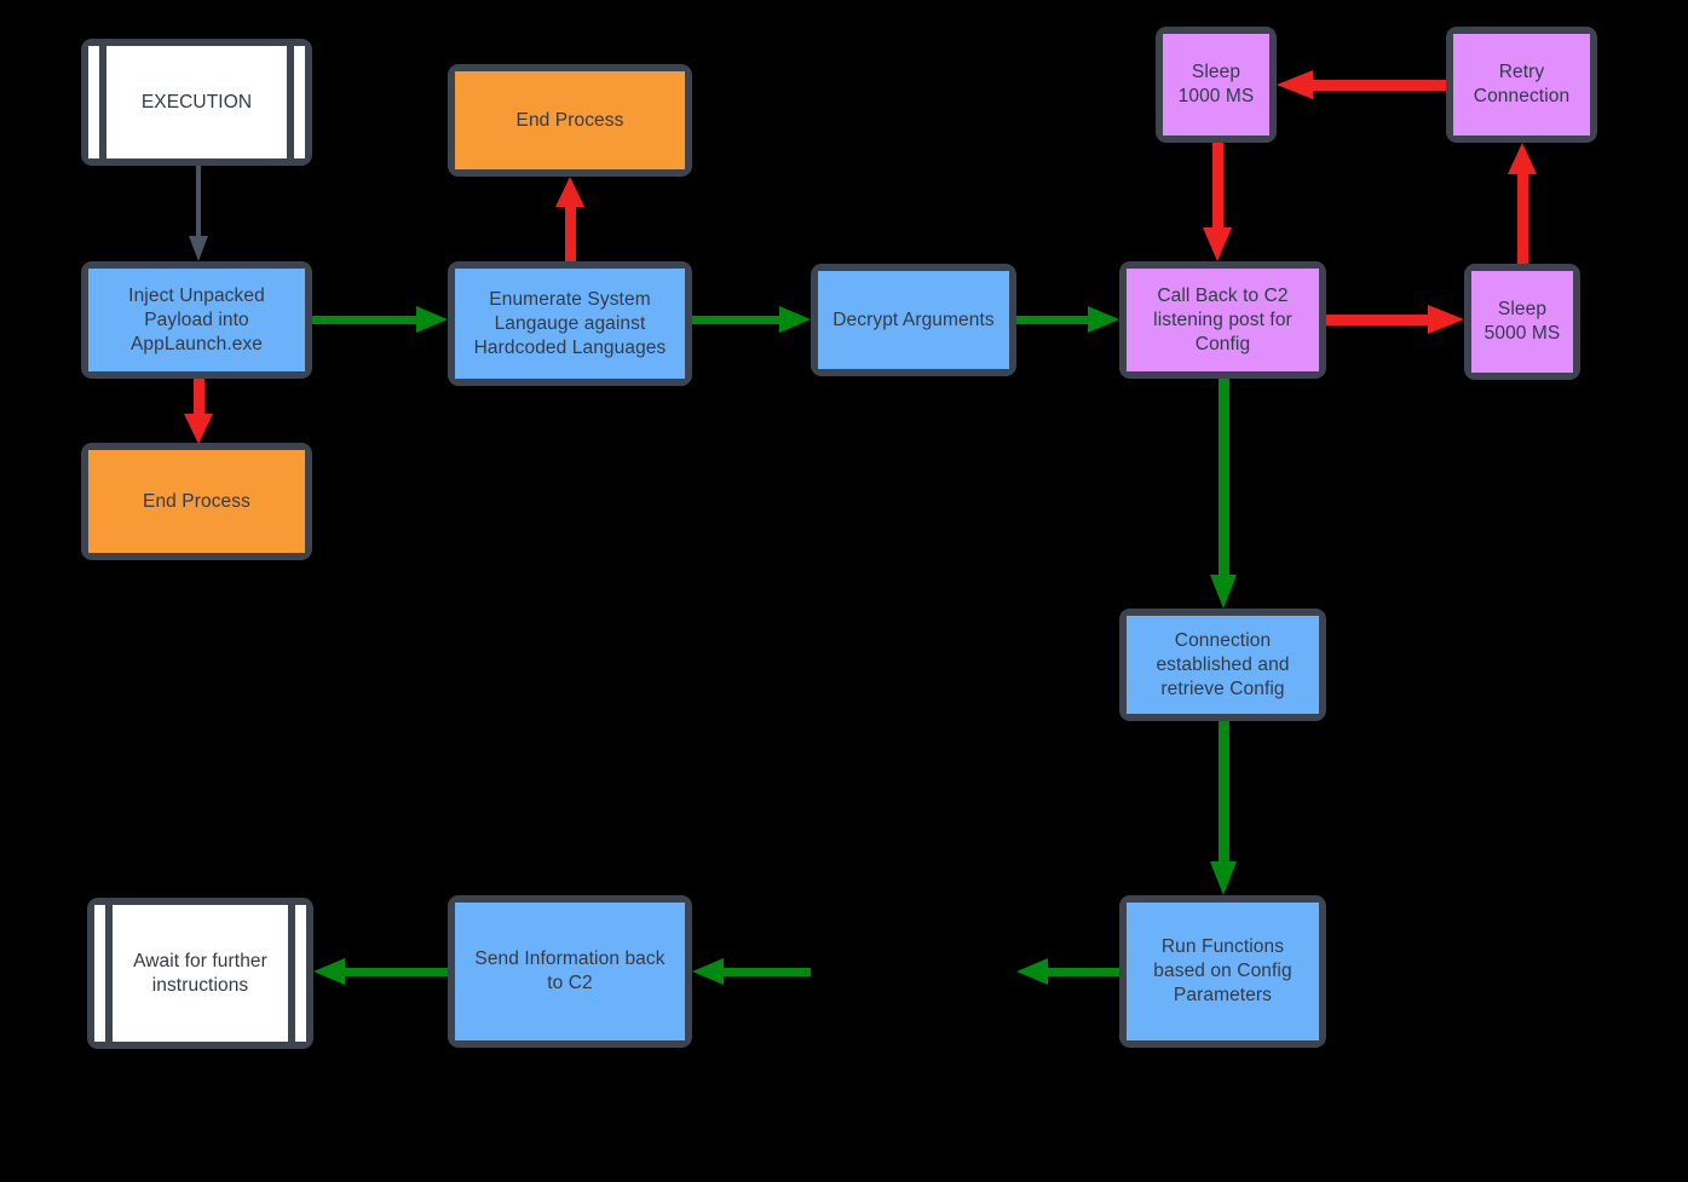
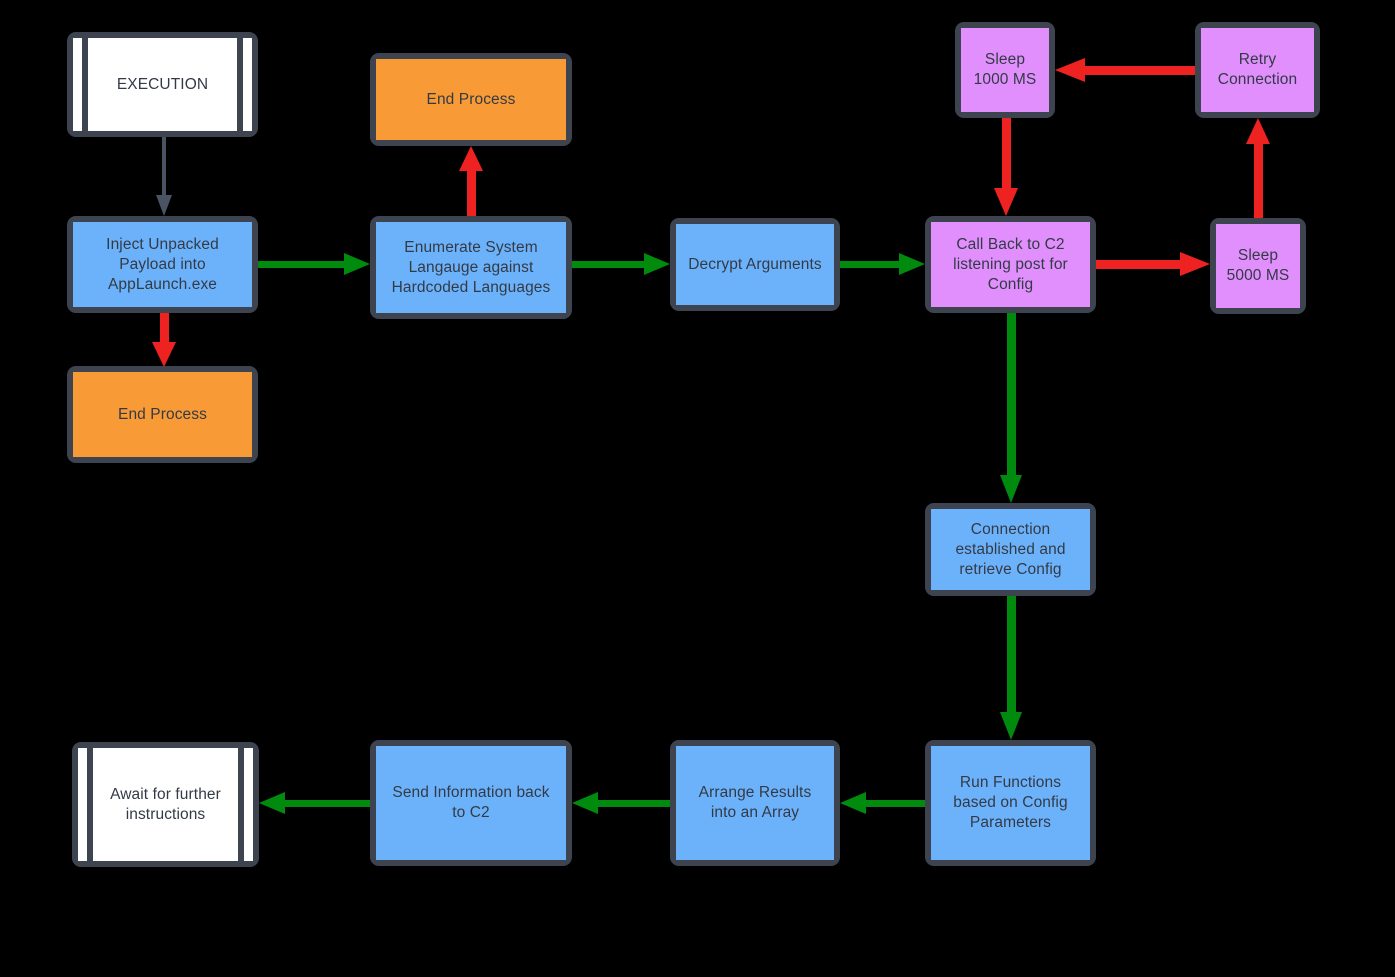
  EXECUTION
  Inject Unpacked
  Payload into
  AppLaunch.exe
  End Process
  End Process
  Enumerate System
  Langauge against
  Hardcoded Languages
  Decrypt Arguments
  Call Back to C2
  listening post for
  Config
  Sleep
  1000 MS
  Retry
  Connection
  Sleep
  5000 MS
  Connection
  established and
  retrieve Config
  Run Functions
  based on Config
  Parameters
+ Arrange Results
+ into an Array
  Send Information back
  to C2
  Await for further
  instructions
